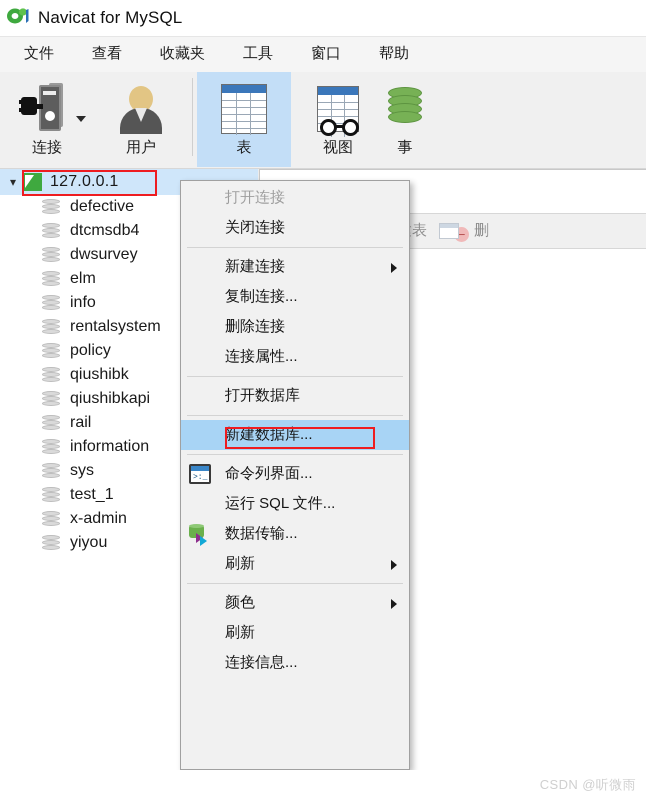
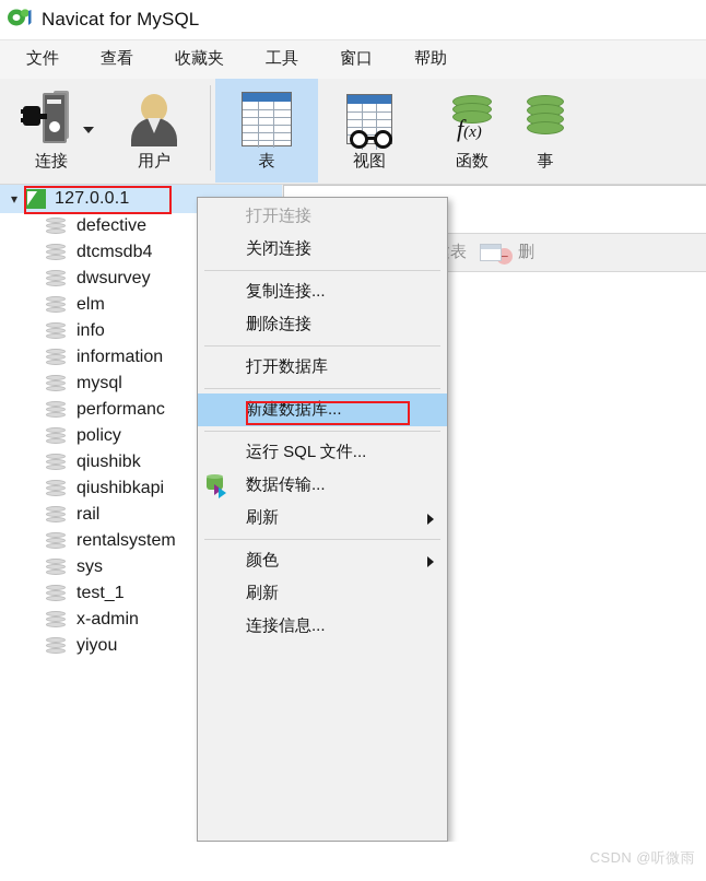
  Navicat for MySQL
  文件
  查看
  收藏夹
  工具
  窗口
  帮助
  连接
  用户
  表
  视图
+ f(x)
+ 函数
  事
  ▾
  127.0.0.1
  defective
  dtcmsdb4
  dwsurvey
  elm
  info
- rentalsystem
+ information
+ mysql
+ performanc
  policy
  qiushibk
  qiushibkapi
  rail
- information
+ rentalsystem
  sys
  test_1
  x-admin
  yiyou
  −
  删
  打开连接
  关闭连接
- 新建连接
  复制连接...
  删除连接
- 连接属性...
  打开数据库
  新建数据库...
- >:_
- 命令列界面...
  运行 SQL 文件...
  数据传输...
  刷新
  颜色
  刷新
  连接信息...
  CSDN @听微雨
